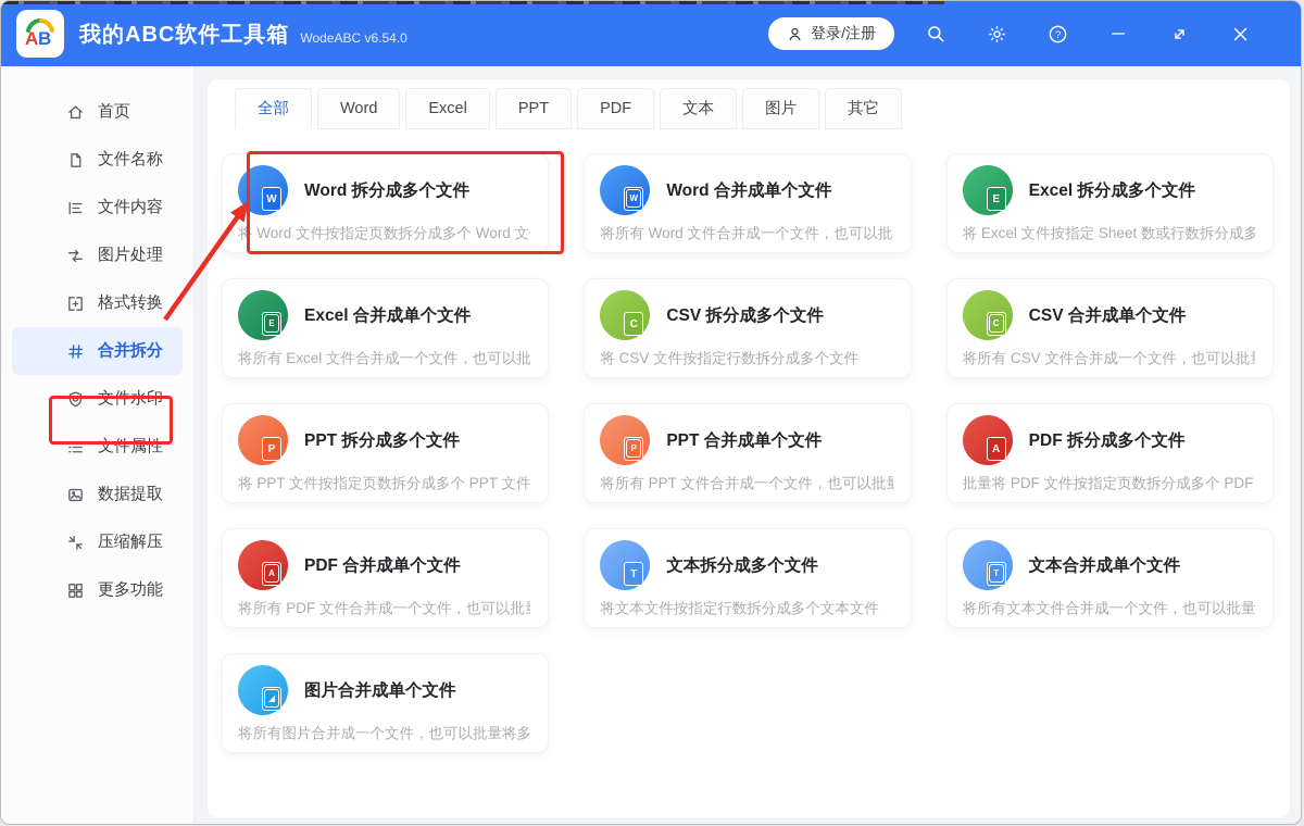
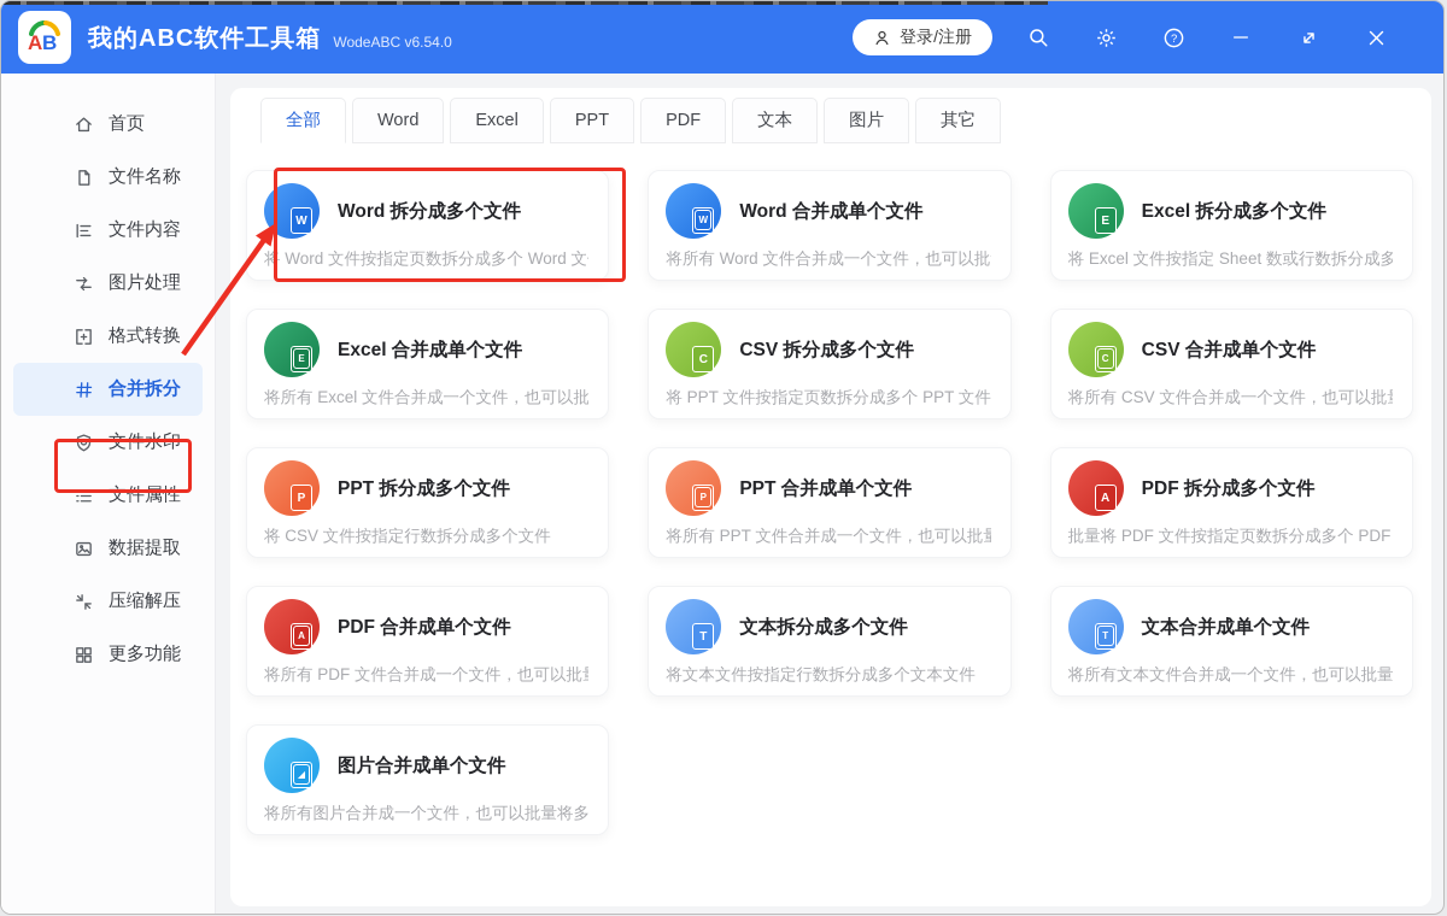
  A
  B
  我的ABC软件工具箱
  WodeABC v6.54.0
  登录/注册
  ?
  首页
  文件名称
  文件内容
  图片处理
  格式转换
  合并拆分
  文件水印
  文件属性
  数据提取
  压缩解压
  更多功能
  全部
  Word
  Excel
  PPT
  PDF
  文本
  图片
  其它
  W
  Word 拆分成多个文件
  将 Word 文件按指定页数拆分成多个 Word 文
  W
  Word 合并成单个文件
  将所有 Word 文件合并成一个文件，也可以批
  E
  Excel 拆分成多个文件
  将 Excel 文件按指定 Sheet 数或行数拆分成多
  E
  Excel 合并成单个文件
  将所有 Excel 文件合并成一个文件，也可以批
  C
  CSV 拆分成多个文件
- 将 CSV 文件按指定行数拆分成多个文件
+ 将 PPT 文件按指定页数拆分成多个 PPT 文件
  C
  CSV 合并成单个文件
  将所有 CSV 文件合并成一个文件，也可以批
  P
  PPT 拆分成多个文件
- 将 PPT 文件按指定页数拆分成多个 PPT 文件
+ 将 CSV 文件按指定行数拆分成多个文件
  P
  PPT 合并成单个文件
  将所有 PPT 文件合并成一个文件，也可以批
  A
  PDF 拆分成多个文件
  批量将 PDF 文件按指定页数拆分成多个 PDF
  A
  PDF 合并成单个文件
  将所有 PDF 文件合并成一个文件，也可以批
  T
  文本拆分成多个文件
  将文本文件按指定行数拆分成多个文本文件
  T
  文本合并成单个文件
  将所有文本文件合并成一个文件，也可以批量
  ◢
  图片合并成单个文件
  将所有图片合并成一个文件，也可以批量将多
